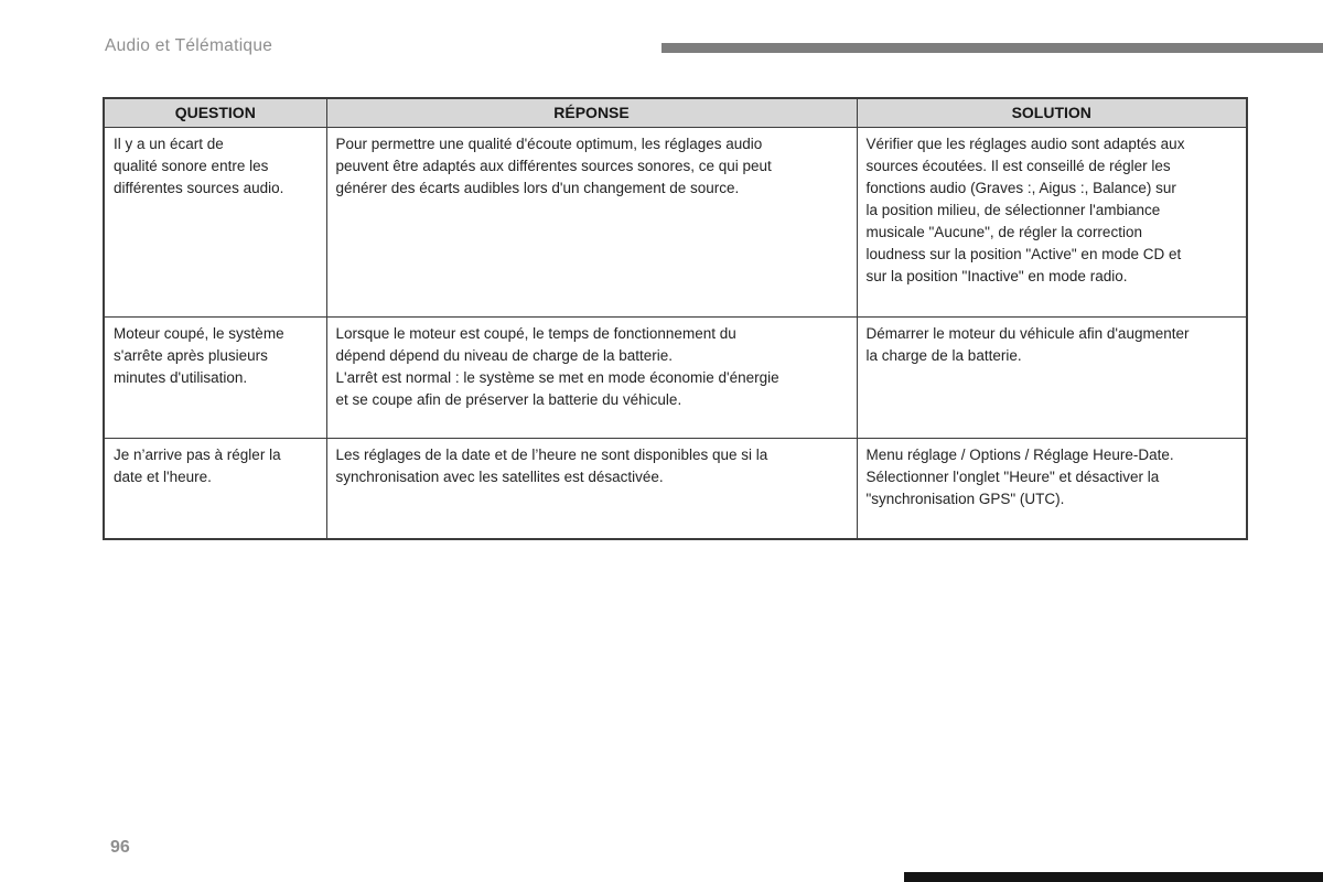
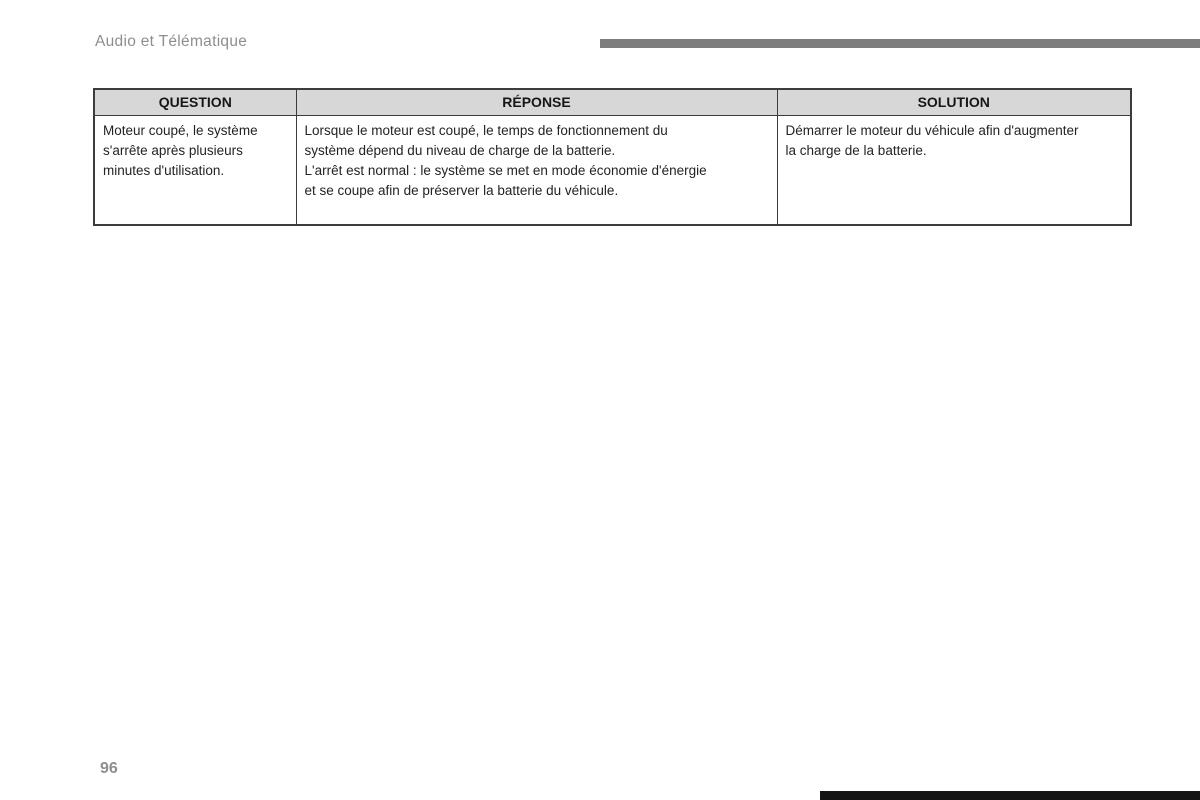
  Audio et Télématique
  QUESTION	RÉPONSE	SOLUTION
- Il y a un écart de qualité sonore entre les différentes sources audio.	Pour permettre une qualité d'écoute optimum, les réglages audio peuvent être adaptés aux différentes sources sonores, ce qui peut générer des écarts audibles lors d'un changement de source.	Vérifier que les réglages audio sont adaptés aux sources écoutées. Il est conseillé de régler les fonctions audio (Graves :, Aigus :, Balance) sur la position milieu, de sélectionner l'ambiance musicale "Aucune", de régler la correction loudness sur la position "Active" en mode CD et sur la position "Inactive" en mode radio.
- Moteur coupé, le système s'arrête après plusieurs minutes d'utilisation.	Lorsque le moteur est coupé, le temps de fonctionnement du dépend dépend du niveau de charge de la batterie. L'arrêt est normal : le système se met en mode économie d'énergie et se coupe afin de préserver la batterie du véhicule.	Démarrer le moteur du véhicule afin d'augmenter la charge de la batterie.
+ Moteur coupé, le système s'arrête après plusieurs minutes d'utilisation.	Lorsque le moteur est coupé, le temps de fonctionnement du système dépend du niveau de charge de la batterie. L'arrêt est normal : le système se met en mode économie d'énergie et se coupe afin de préserver la batterie du véhicule.	Démarrer le moteur du véhicule afin d'augmenter la charge de la batterie.
- Je n’arrive pas à régler la date et l'heure.	Les réglages de la date et de l’heure ne sont disponibles que si la synchronisation avec les satellites est désactivée.	Menu réglage / Options / Réglage Heure-Date. Sélectionner l'onglet "Heure" et désactiver la "synchronisation GPS" (UTC).
  96
